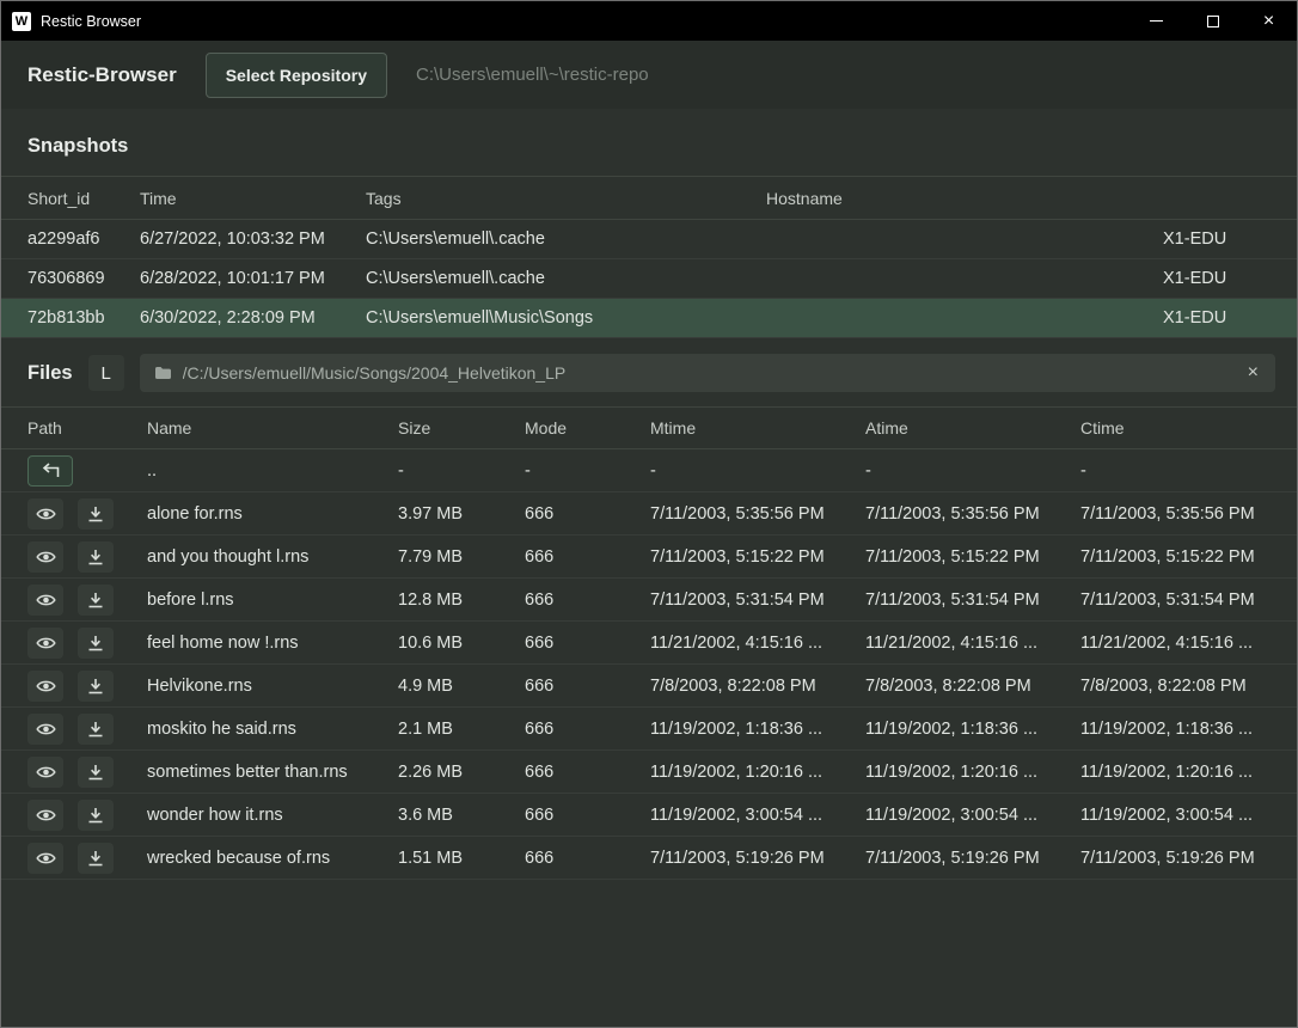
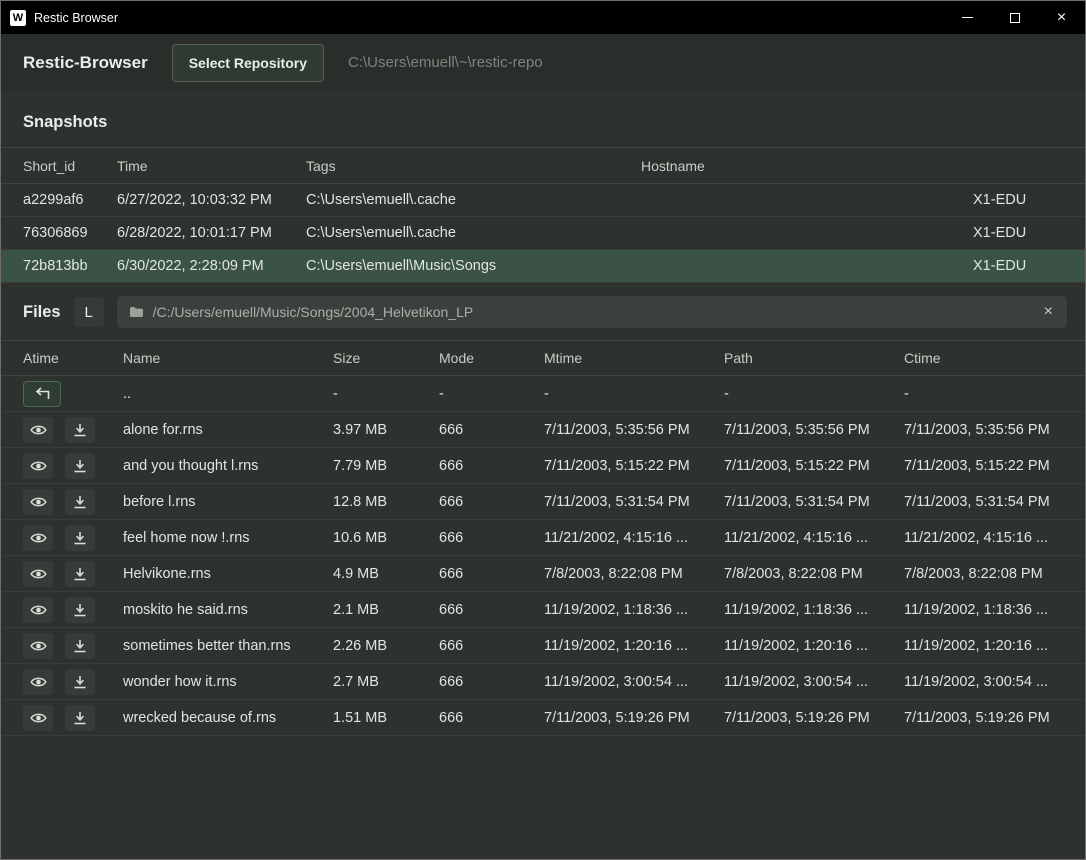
  W
  Restic Browser
  ×
  Restic-Browser
  Select Repository
  C:\Users\emuell\~\restic-repo
  Snapshots
  Short_id
  Time
  Tags
  Hostname
  a2299af6
  6/27/2022, 10:03:32 PM
  C:\Users\emuell\.cache
  X1-EDU
  76306869
  6/28/2022, 10:01:17 PM
  C:\Users\emuell\.cache
  X1-EDU
  72b813bb
  6/30/2022, 2:28:09 PM
  C:\Users\emuell\Music\Songs
  X1-EDU
  Files
  L
  /C:/Users/emuell/Music/Songs/2004_Helvetikon_LP
  ×
- Path
+ Atime
  Name
  Size
  Mode
  Mtime
- Atime
+ Path
  Ctime
  ..
  -
  -
  -
  -
  -
  alone for.rns
  3.97 MB
  666
  7/11/2003, 5:35:56 PM
  7/11/2003, 5:35:56 PM
  7/11/2003, 5:35:56 PM
  and you thought l.rns
  7.79 MB
  666
  7/11/2003, 5:15:22 PM
  7/11/2003, 5:15:22 PM
  7/11/2003, 5:15:22 PM
  before l.rns
  12.8 MB
  666
  7/11/2003, 5:31:54 PM
  7/11/2003, 5:31:54 PM
  7/11/2003, 5:31:54 PM
  feel home now !.rns
  10.6 MB
  666
  11/21/2002, 4:15:16 ...
  11/21/2002, 4:15:16 ...
  11/21/2002, 4:15:16 ...
  Helvikone.rns
  4.9 MB
  666
  7/8/2003, 8:22:08 PM
  7/8/2003, 8:22:08 PM
  7/8/2003, 8:22:08 PM
  moskito he said.rns
  2.1 MB
  666
  11/19/2002, 1:18:36 ...
  11/19/2002, 1:18:36 ...
  11/19/2002, 1:18:36 ...
  sometimes better than.rns
  2.26 MB
  666
  11/19/2002, 1:20:16 ...
  11/19/2002, 1:20:16 ...
  11/19/2002, 1:20:16 ...
  wonder how it.rns
- 3.6 MB
+ 2.7 MB
  666
  11/19/2002, 3:00:54 ...
  11/19/2002, 3:00:54 ...
  11/19/2002, 3:00:54 ...
  wrecked because of.rns
  1.51 MB
  666
  7/11/2003, 5:19:26 PM
  7/11/2003, 5:19:26 PM
  7/11/2003, 5:19:26 PM
